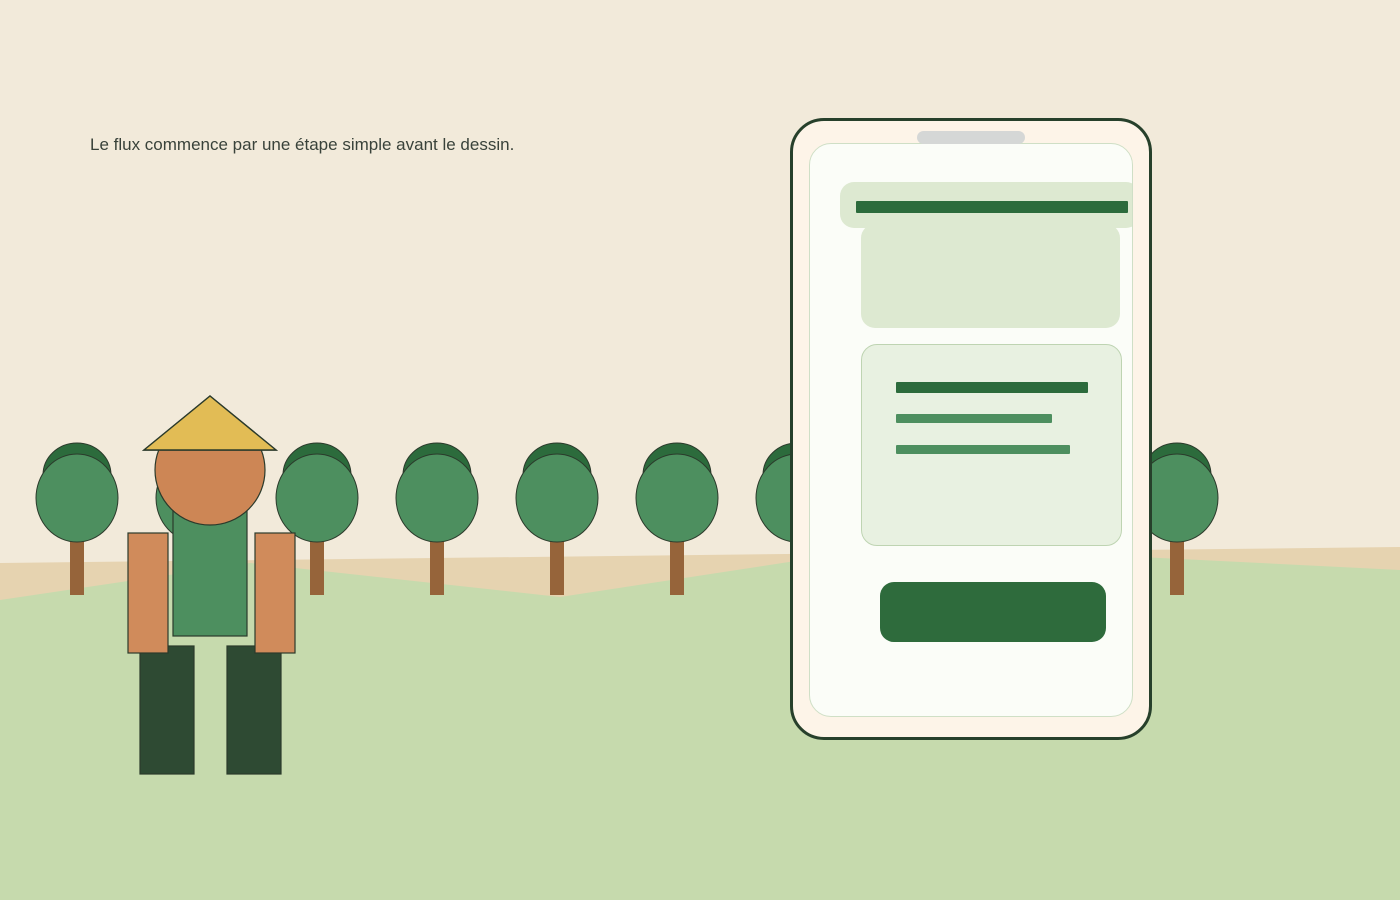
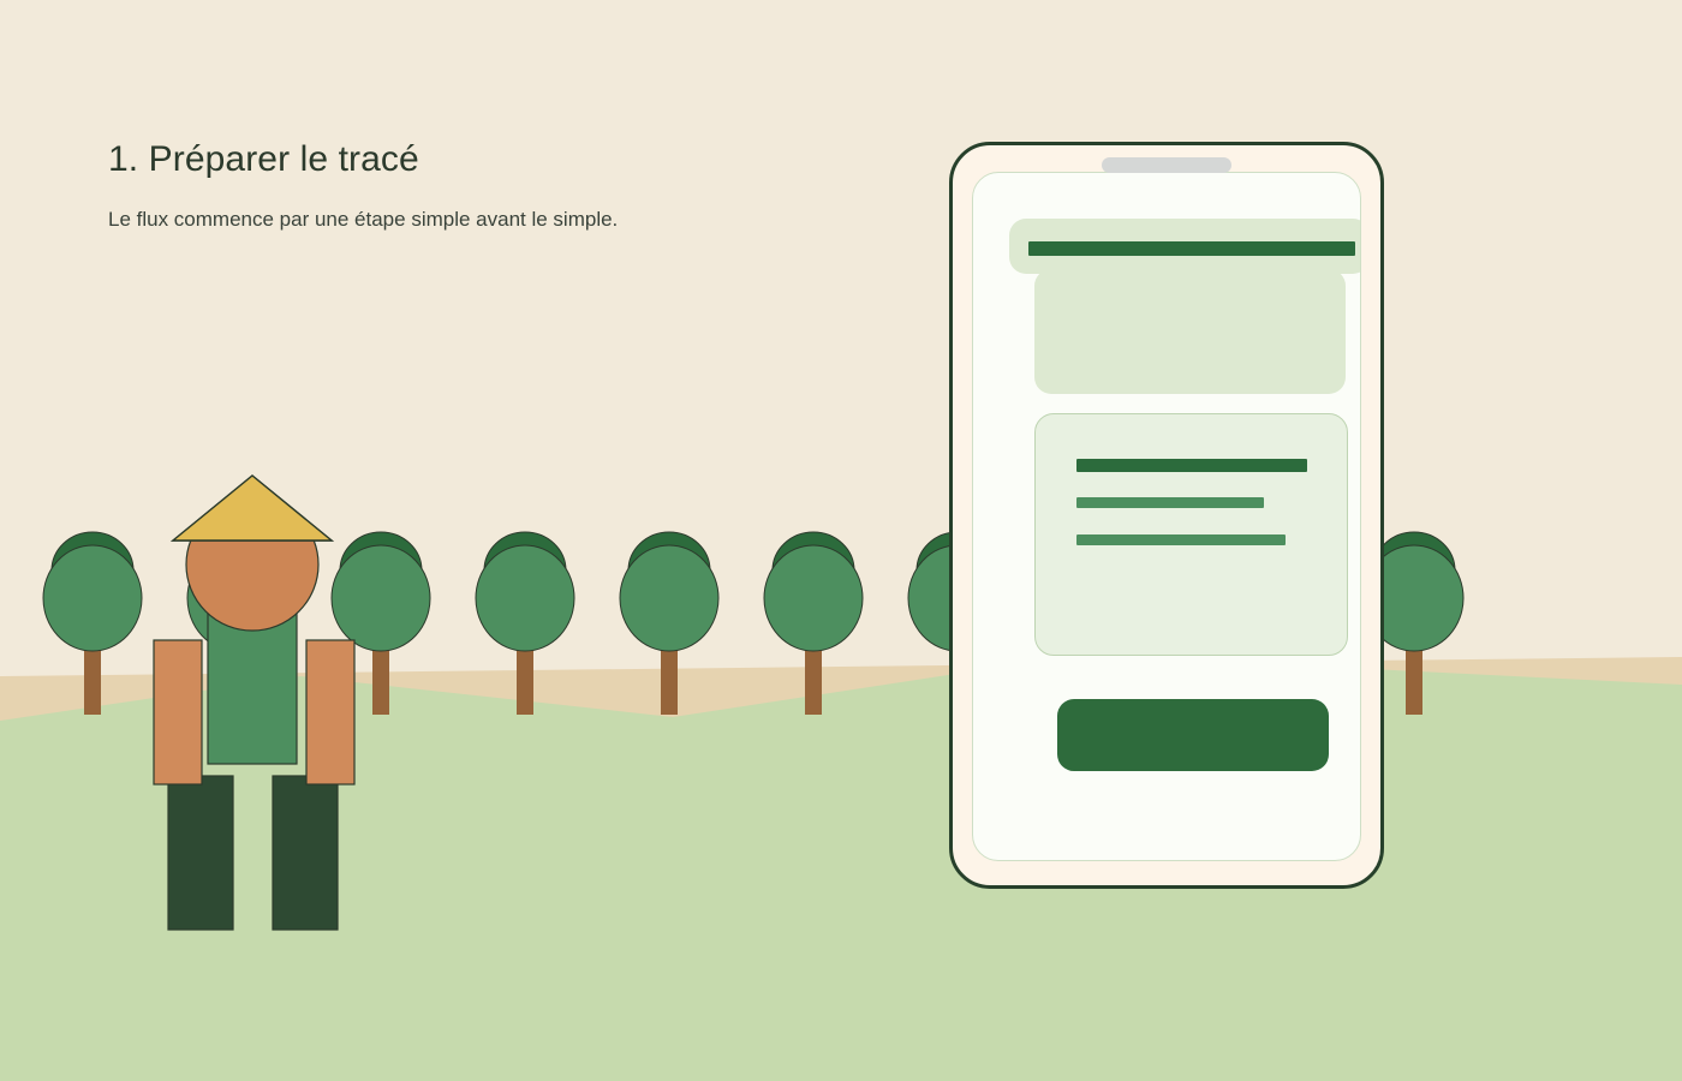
+ 1. Préparer le tracé
- Le flux commence par une étape simple avant le dessin.
+ Le flux commence par une étape simple avant le simple.
